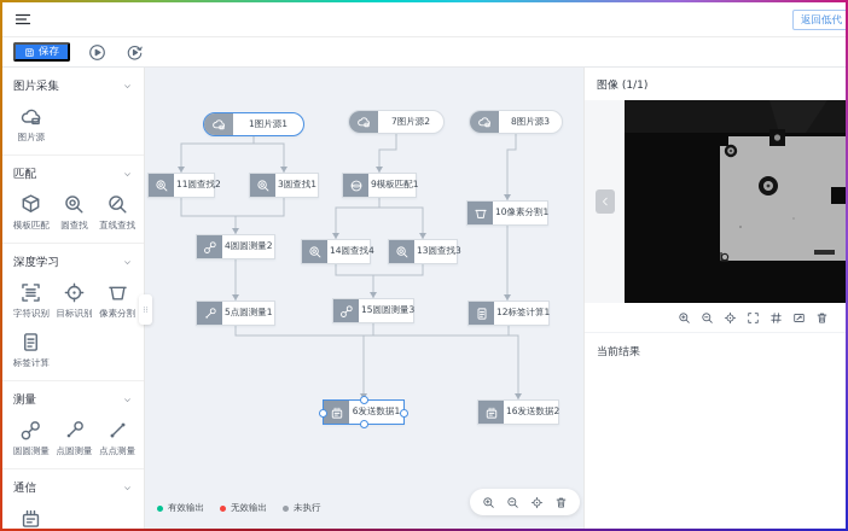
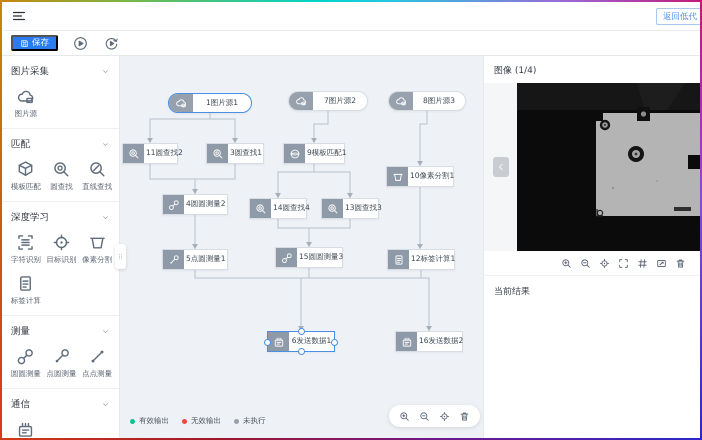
  返回低代
  保存
  图片采集
  图片源
  匹配
  模板匹配
  圆查找
  直线查找
  深度学习
  字符识别
  目标识别
  像素分割
  标签计算
  测量
  圆圆测量
  点圆测量
  点点测量
  通信
  1图片源1
  7图片源2
  8图片源3
  11圆查找2
  3圆查找1
  9模板匹配1
  10像素分割1
  4圆圆测量2
  14圆查找4
  13圆查找3
  5点圆测量1
  15圆圆测量3
  12标签计算1
  6发送数据1
  16发送数据2
  有效输出
  无效输出
  未执行
- 图像 (1/1)
+ 图像 (1/4)
  当前结果
